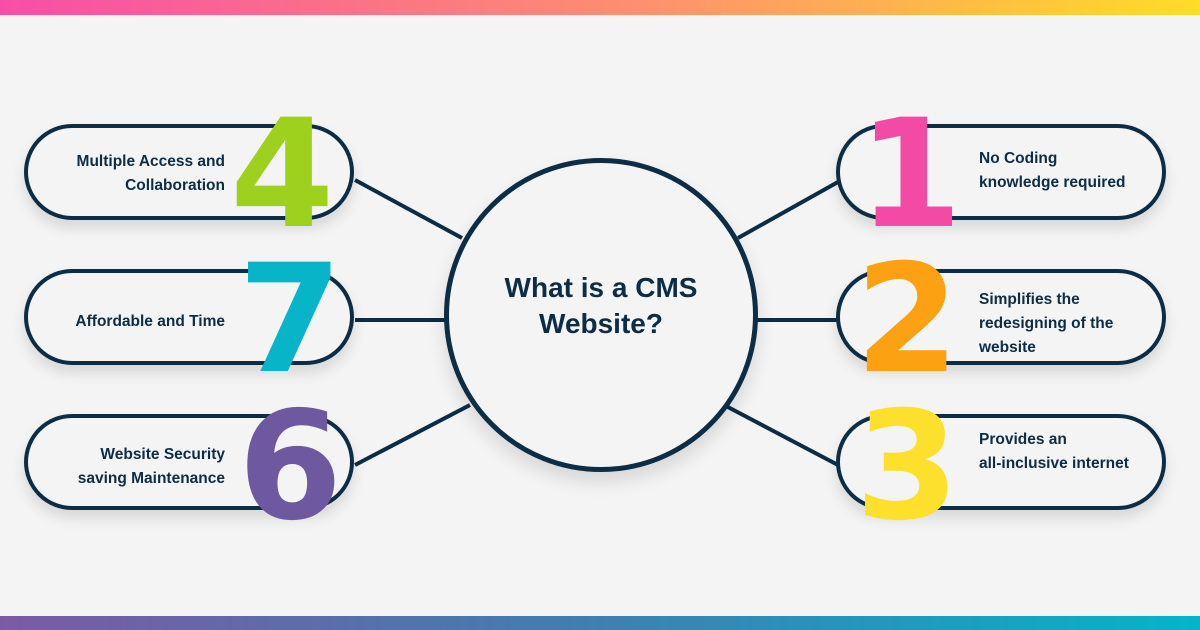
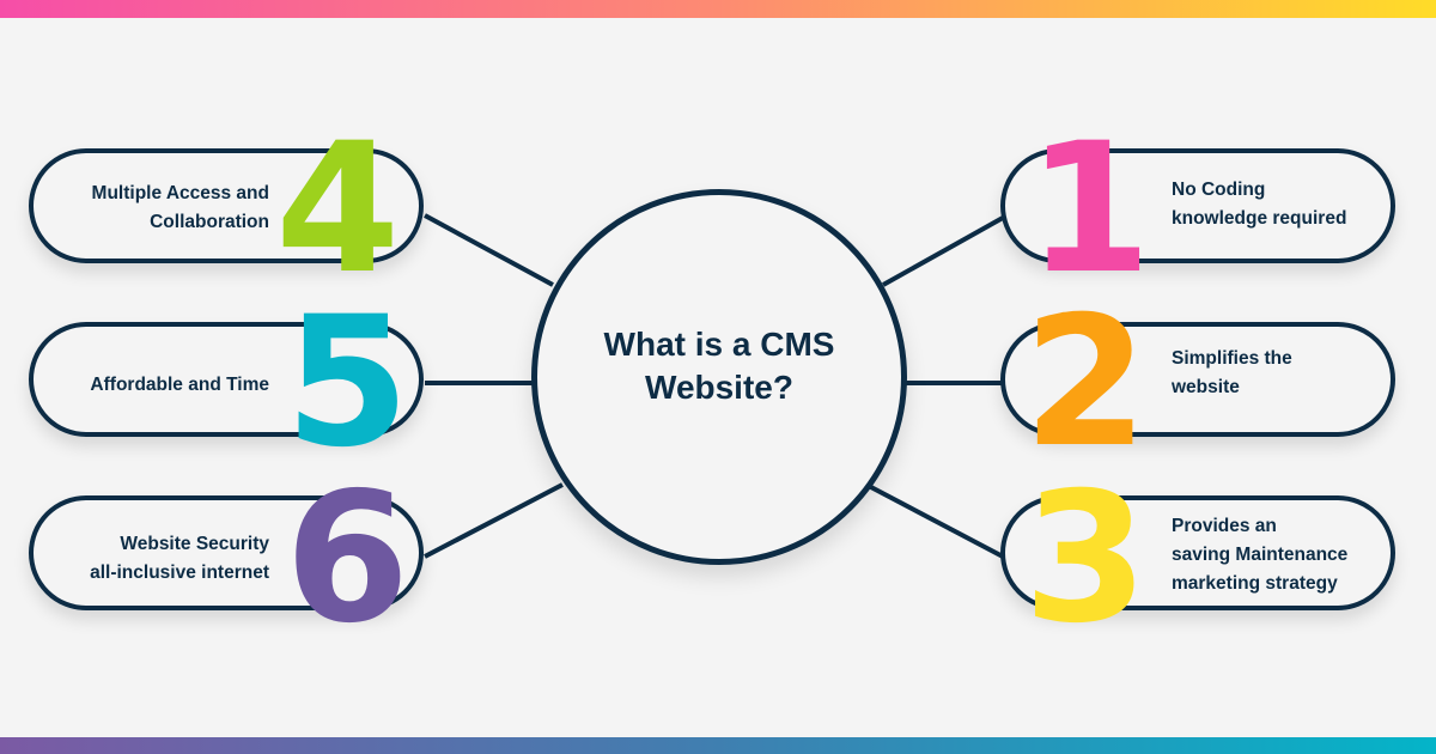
  4
  Multiple Access and
  Collaboration
- 7
+ 5
  Affordable and Time
  6
  Website Security
- saving Maintenance
+ all-inclusive internet
  1
  No Coding
  knowledge required
  2
  Simplifies the
- redesigning of the
  website
  3
  Provides an
- all-inclusive internet
+ saving Maintenance
+ marketing strategy
  What is a CMS Website?
